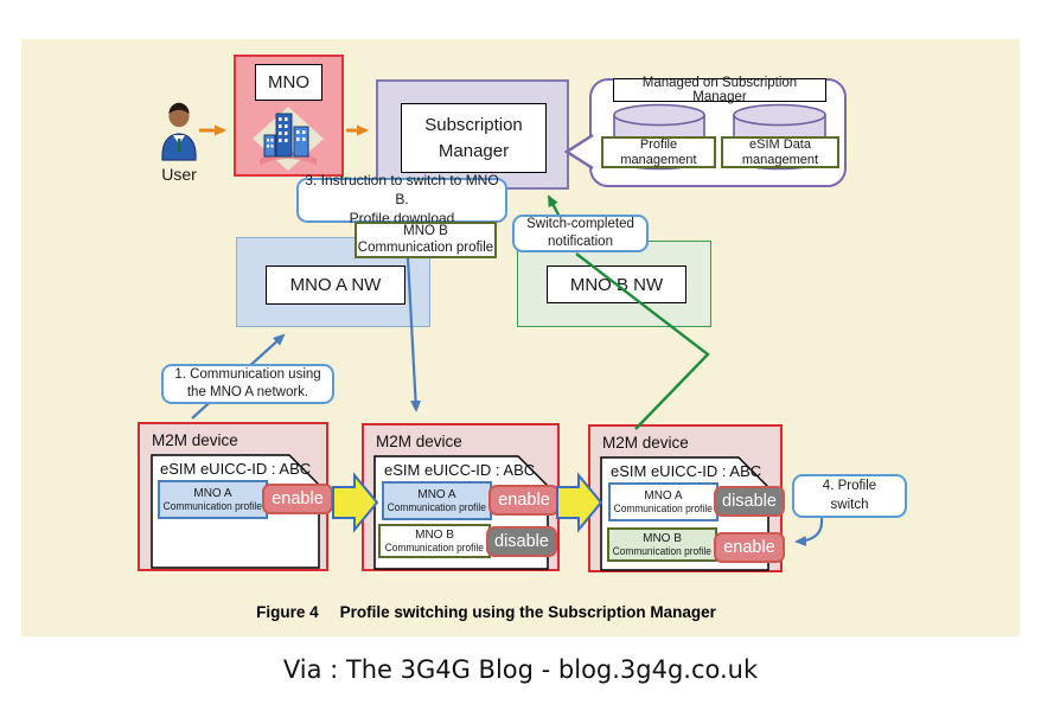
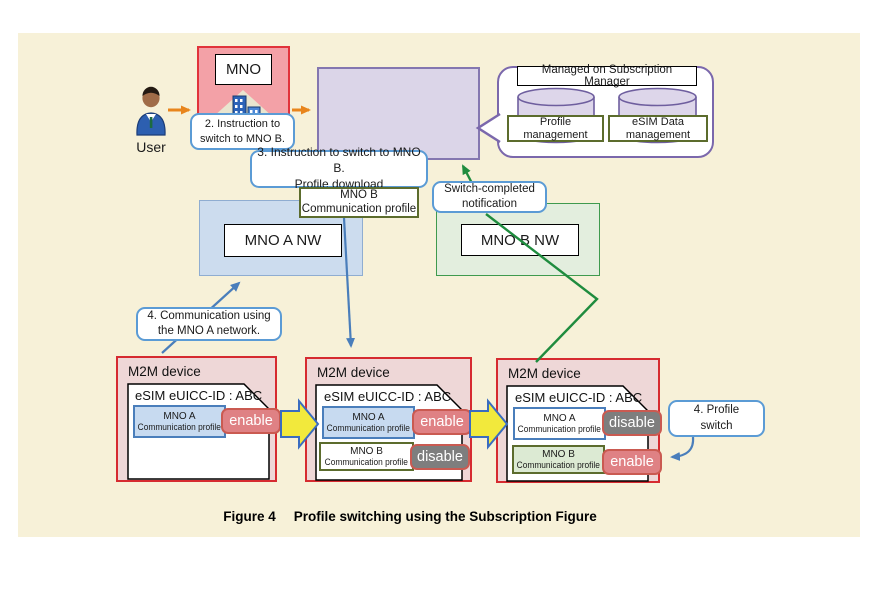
  User
  MNO
- Subscription
- Manager
  Managed on Subscription Manager
  Profile
  management
  eSIM Data
  management
  MNO A NW
  MNO B NW
+ 2. Instruction to
+ switch to MNO B.
  3. Instruction to switch to MNO B.
  Profile download
  MNO B
  Communication profile
  Switch-completed
  notification
- 1. Communication using
+ 4. Communication using
  the MNO A network.
  4. Profile
  switch
  M2M device
  eSIM eUICC-ID : ABC
  MNO A
  Communication profile
  enable
  M2M device
  eSIM eUICC-ID : ABC
  MNO A
  Communication profile
  enable
  MNO B
  Communication profile
  disable
  M2M device
  eSIM eUICC-ID : ABC
  MNO A
  Communication profile
  disable
  MNO B
  Communication profile
  enable
  Figure 4
- Profile switching using the Subscription Manager
+ Profile switching using the Subscription Figure
- Via : The 3G4G Blog - blog.3g4g.co.uk
